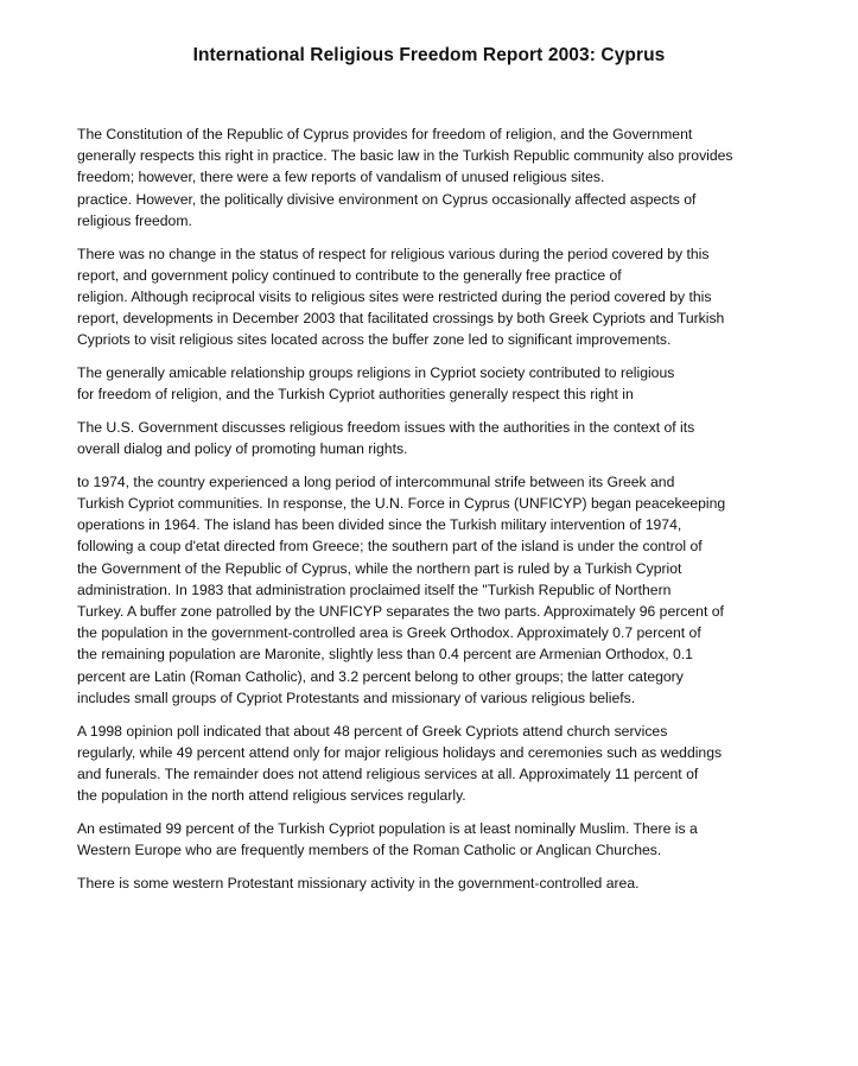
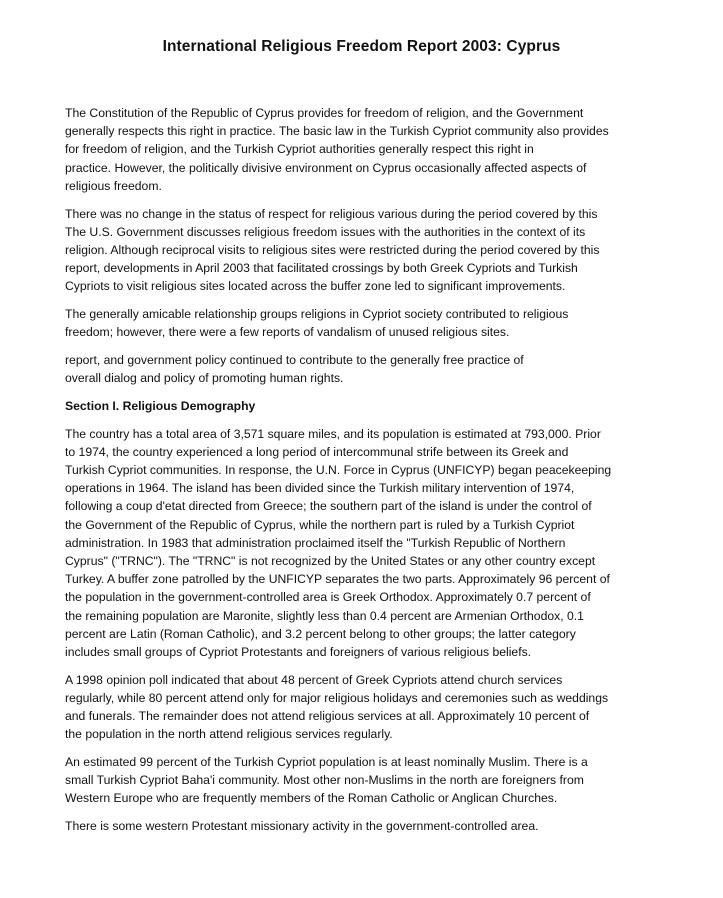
  International Religious Freedom Report 2003: Cyprus
  The Constitution of the Republic of Cyprus provides for freedom of religion, and the Government
- generally respects this right in practice. The basic law in the Turkish Republic community also provides
+ generally respects this right in practice. The basic law in the Turkish Cypriot community also provides
- freedom; however, there were a few reports of vandalism of unused religious sites.
+ for freedom of religion, and the Turkish Cypriot authorities generally respect this right in
  practice. However, the politically divisive environment on Cyprus occasionally affected aspects of
  religious freedom.
  There was no change in the status of respect for religious various during the period covered by this
- report, and government policy continued to contribute to the generally free practice of
+ The U.S. Government discusses religious freedom issues with the authorities in the context of its
  religion. Although reciprocal visits to religious sites were restricted during the period covered by this
- report, developments in December 2003 that facilitated crossings by both Greek Cypriots and Turkish
+ report, developments in April 2003 that facilitated crossings by both Greek Cypriots and Turkish
  Cypriots to visit religious sites located across the buffer zone led to significant improvements.
  The generally amicable relationship groups religions in Cypriot society contributed to religious
- for freedom of religion, and the Turkish Cypriot authorities generally respect this right in
+ freedom; however, there were a few reports of vandalism of unused religious sites.
- The U.S. Government discusses religious freedom issues with the authorities in the context of its
+ report, and government policy continued to contribute to the generally free practice of
  overall dialog and policy of promoting human rights.
+ Section I. Religious Demography
+ The country has a total area of 3,571 square miles, and its population is estimated at 793,000. Prior
  to 1974, the country experienced a long period of intercommunal strife between its Greek and
  Turkish Cypriot communities. In response, the U.N. Force in Cyprus (UNFICYP) began peacekeeping
  operations in 1964. The island has been divided since the Turkish military intervention of 1974,
  following a coup d'etat directed from Greece; the southern part of the island is under the control of
  the Government of the Republic of Cyprus, while the northern part is ruled by a Turkish Cypriot
  administration. In 1983 that administration proclaimed itself the "Turkish Republic of Northern
+ Cyprus" ("TRNC"). The "TRNC" is not recognized by the United States or any other country except
  Turkey. A buffer zone patrolled by the UNFICYP separates the two parts. Approximately 96 percent of
  the population in the government-controlled area is Greek Orthodox. Approximately 0.7 percent of
  the remaining population are Maronite, slightly less than 0.4 percent are Armenian Orthodox, 0.1
  percent are Latin (Roman Catholic), and 3.2 percent belong to other groups; the latter category
- includes small groups of Cypriot Protestants and missionary of various religious beliefs.
+ includes small groups of Cypriot Protestants and foreigners of various religious beliefs.
  A 1998 opinion poll indicated that about 48 percent of Greek Cypriots attend church services
- regularly, while 49 percent attend only for major religious holidays and ceremonies such as weddings
+ regularly, while 80 percent attend only for major religious holidays and ceremonies such as weddings
- and funerals. The remainder does not attend religious services at all. Approximately 11 percent of
+ and funerals. The remainder does not attend religious services at all. Approximately 10 percent of
  the population in the north attend religious services regularly.
  An estimated 99 percent of the Turkish Cypriot population is at least nominally Muslim. There is a
+ small Turkish Cypriot Baha'i community. Most other non-Muslims in the north are foreigners from
  Western Europe who are frequently members of the Roman Catholic or Anglican Churches.
  There is some western Protestant missionary activity in the government-controlled area.
